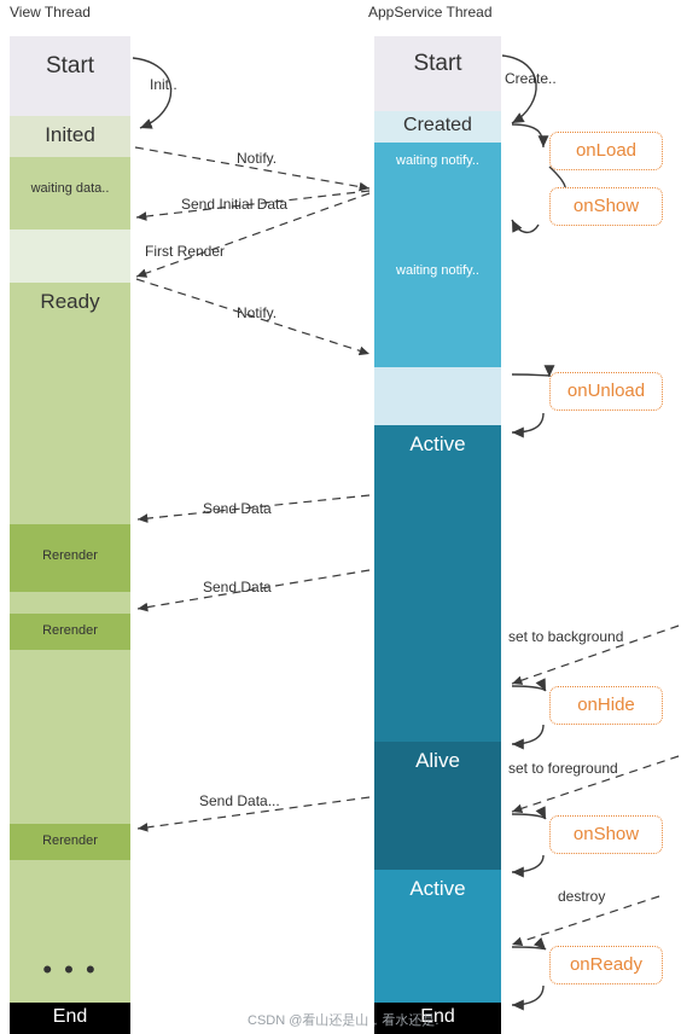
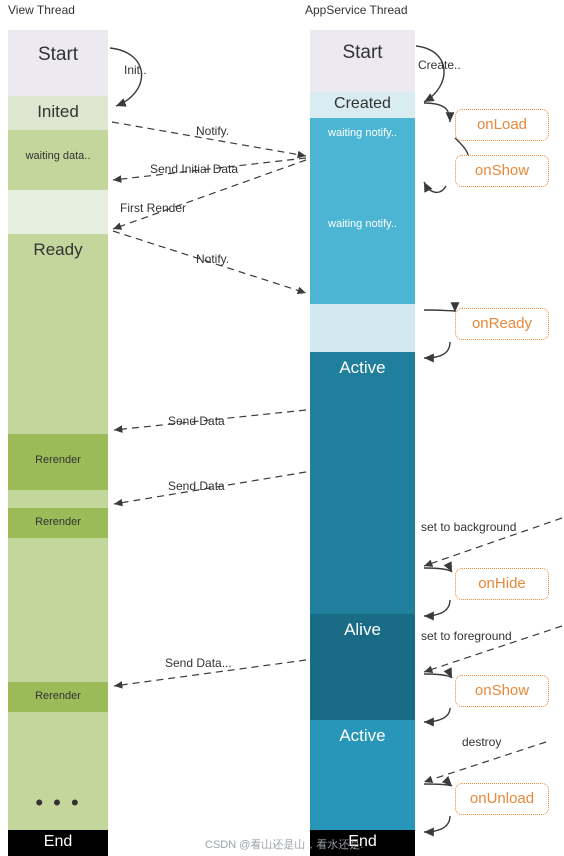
  View Thread
  AppService Thread
  Start
  Inited
  waiting data..
  Ready
  Rerender
  Rerender
  Rerender
  • • •
  End
  Start
  Created
  waiting notify..
  waiting notify..
  Active
  Alive
  Active
  End
  onLoad
  onShow
- onUnload
+ onReady
  onHide
  onShow
- onReady
+ onUnload
  Init..
  Create..
  Notify.
  Send Initial Data
  First Render
  Notify.
  Send Data
  Send Data
  set to background
  set to foreground
  Send Data...
  destroy
  CSDN @看山还是山，看水还是.
